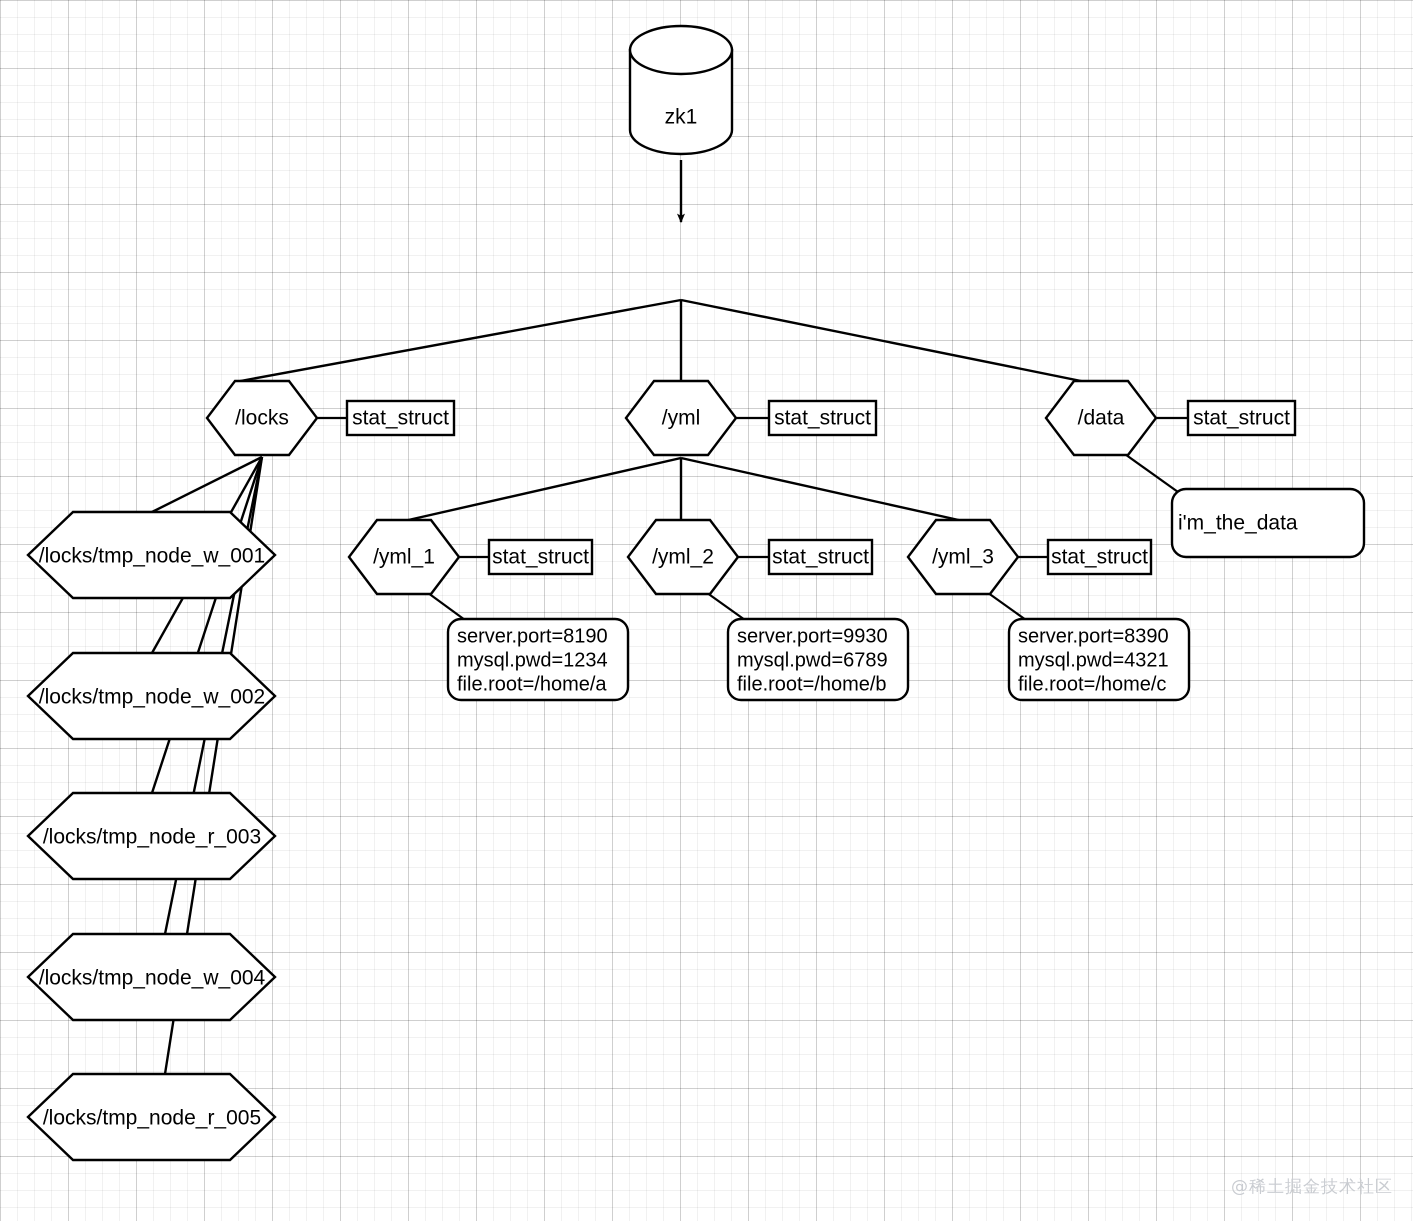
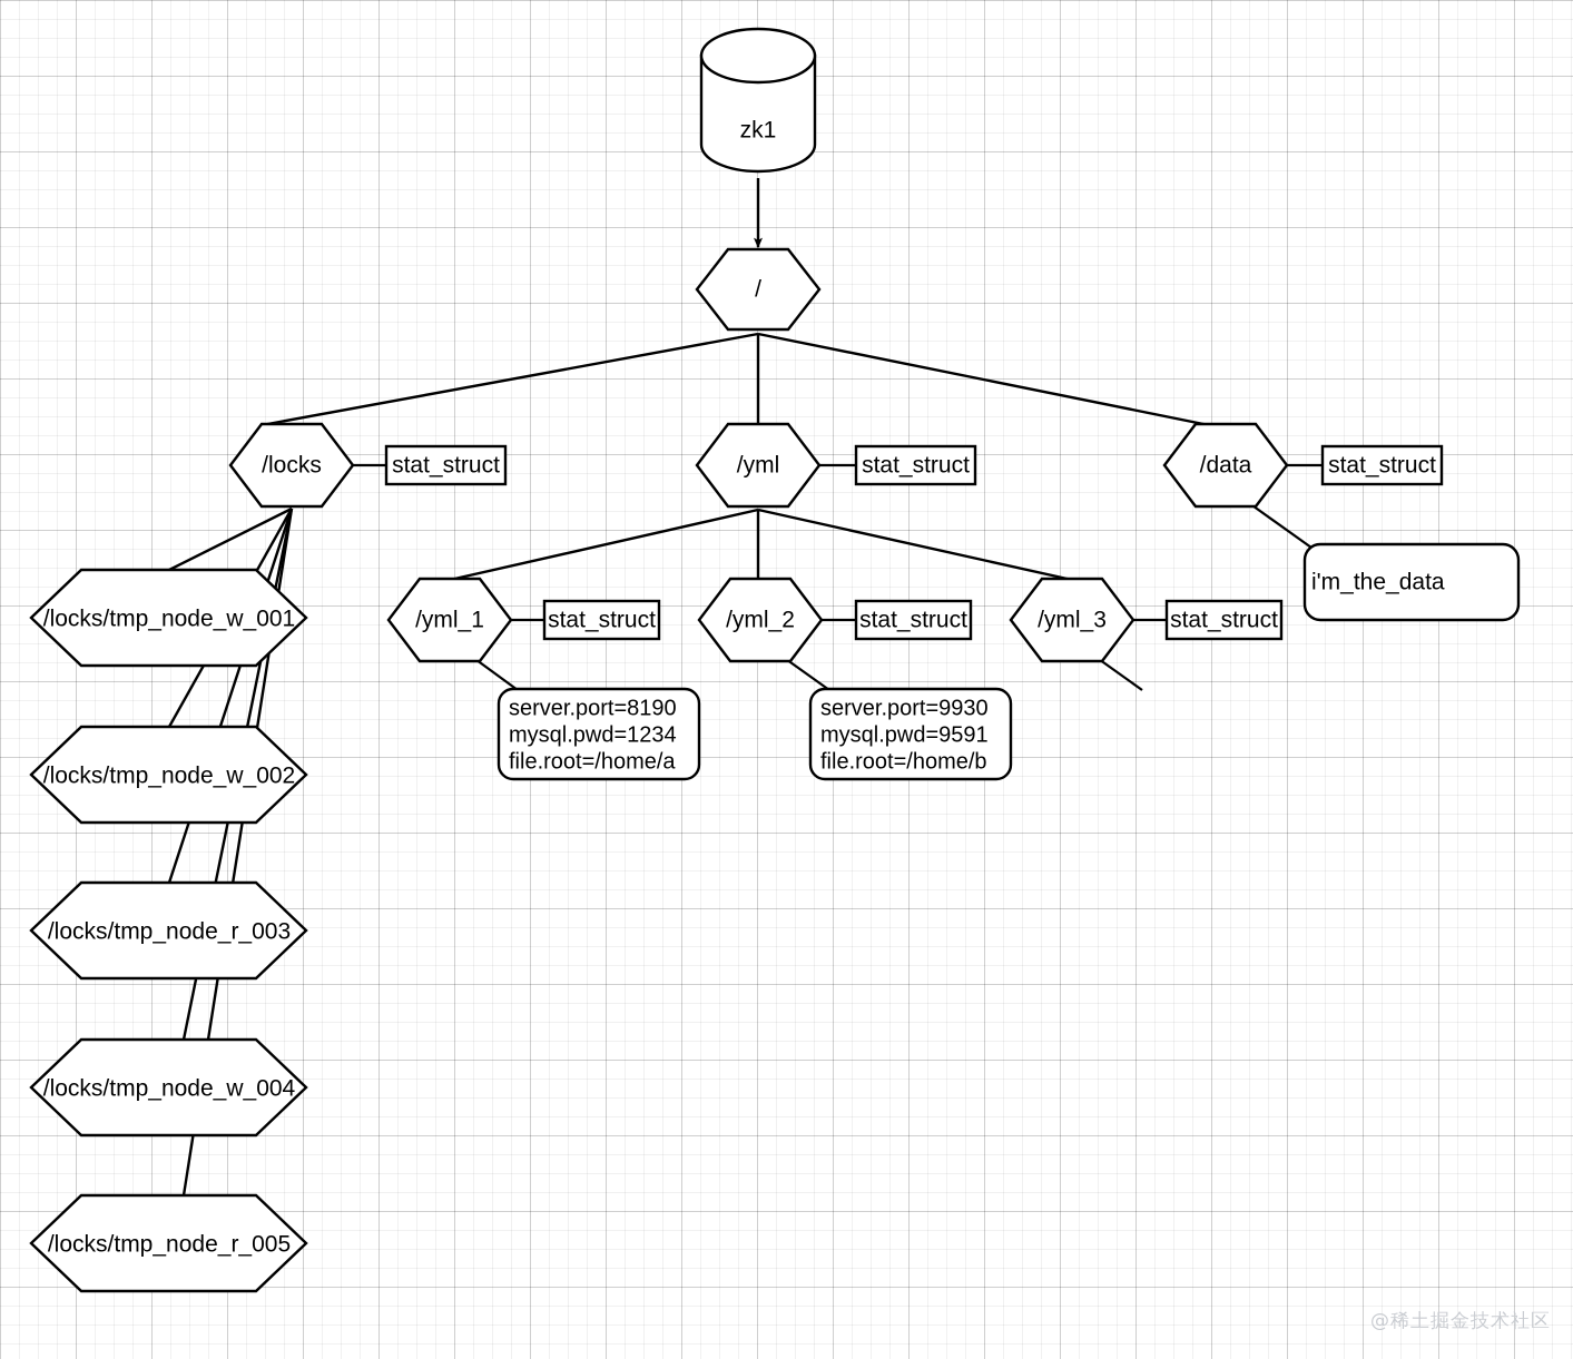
  zk1
+ /
  /locks
  stat_struct
  /yml
  stat_struct
  /data
  stat_struct
  i'm_the_data
  /locks/tmp_node_w_001
  /locks/tmp_node_w_002
  /locks/tmp_node_r_003
  /locks/tmp_node_w_004
  /locks/tmp_node_r_005
  /yml_1
  stat_struct
  server.port=8190
  mysql.pwd=1234
  file.root=/home/a
  /yml_2
  stat_struct
  server.port=9930
- mysql.pwd=6789
+ mysql.pwd=9591
  file.root=/home/b
  /yml_3
  stat_struct
- server.port=8390
- mysql.pwd=4321
- file.root=/home/c
  @稀土掘金技术社区
